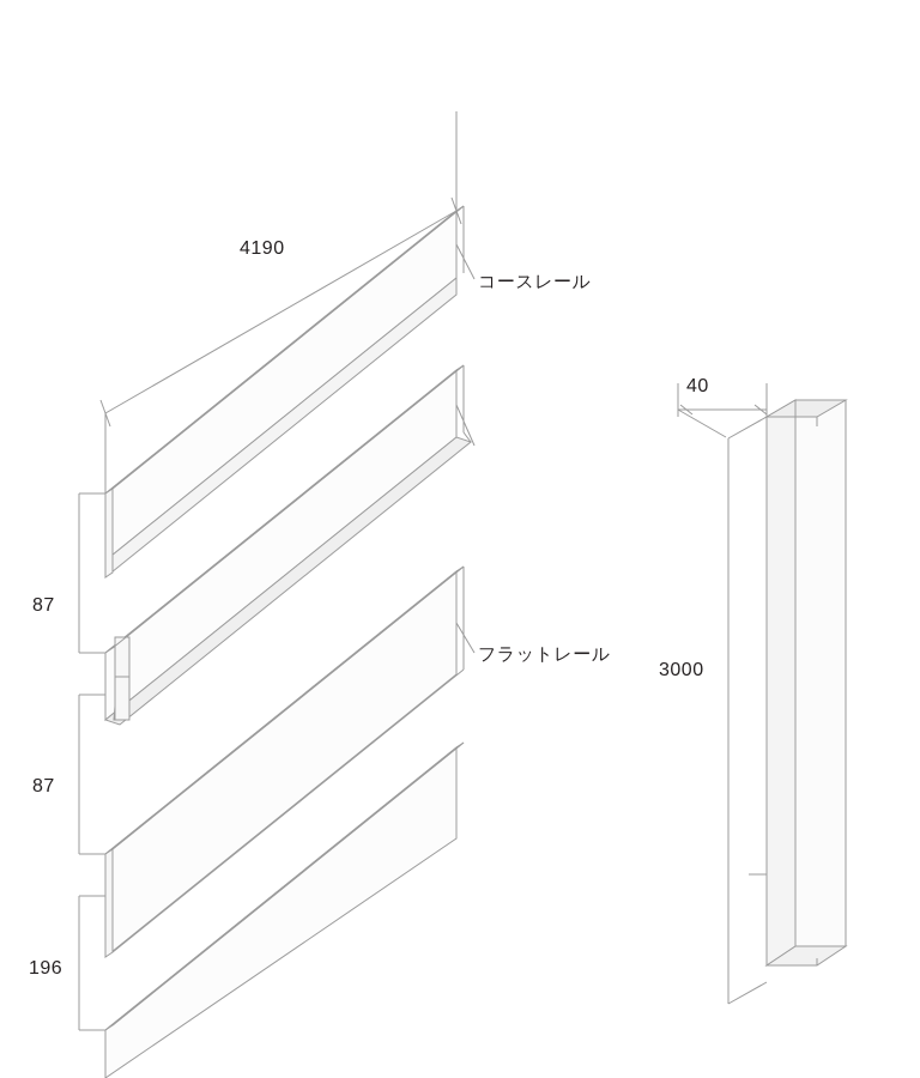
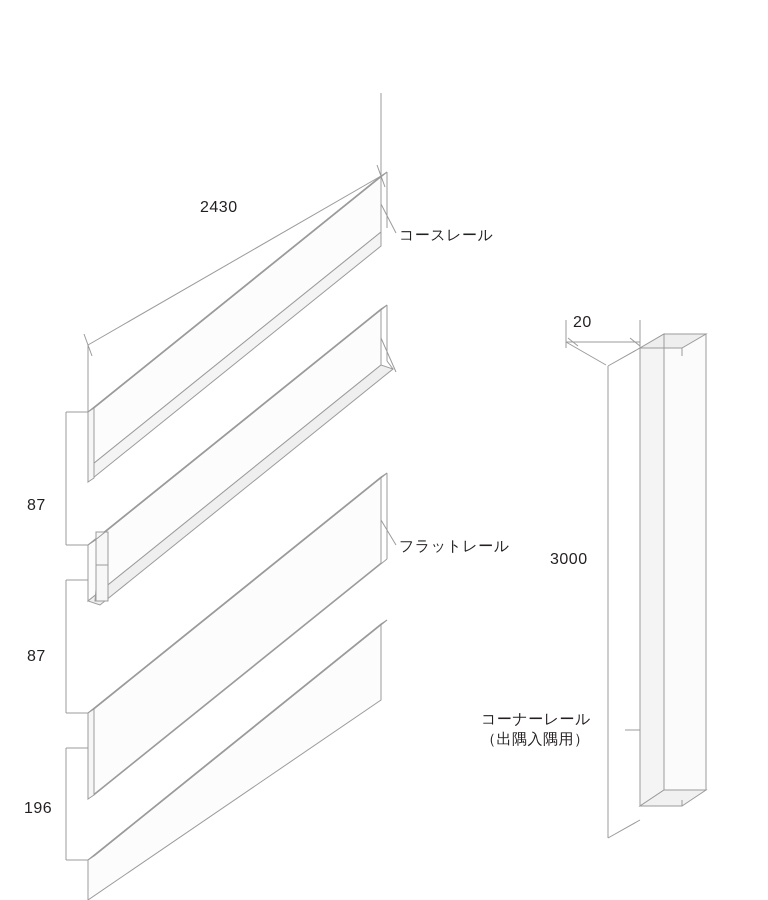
- 4190
+ 2430
  87
  87
  196
- 40
+ 20
  3000
  コースレール
  フラットレール
+ コーナーレール
+ （出隅入隅用）
